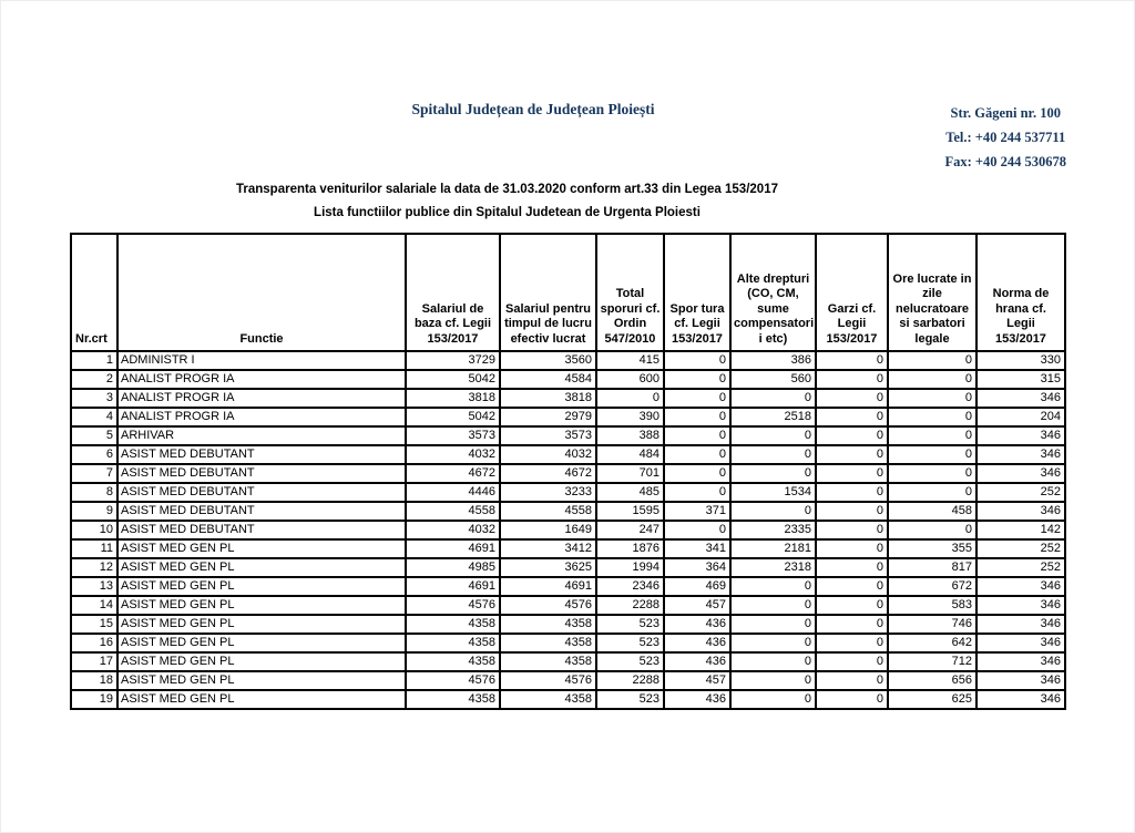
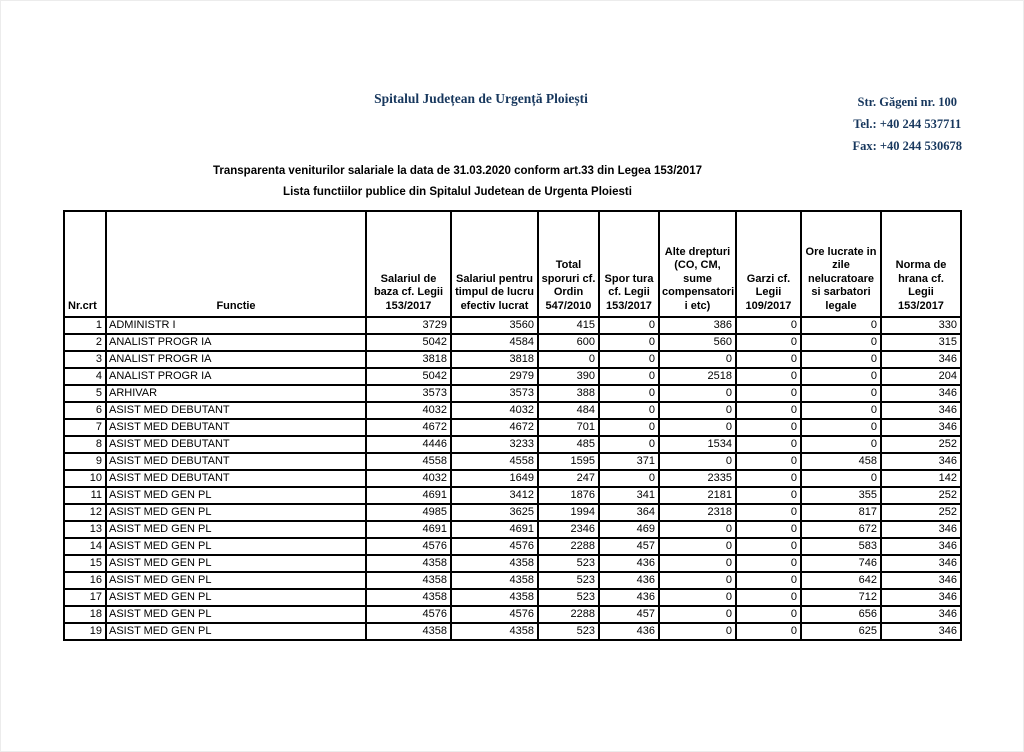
- Spitalul Județean de Județean Ploiești
+ Spitalul Județean de Urgență Ploiești
  Str. Găgeni nr. 100
  Tel.: +40 244 537711
  Fax: +40 244 530678
  Transparenta veniturilor salariale la data de 31.03.2020 conform art.33 din Legea 153/2017
  Lista functiilor publice din Spitalul Judetean de Urgenta Ploiesti
- Nr.crt	Functie	Salariul de baza cf. Legii 153/2017	Salariul pentru timpul de lucru efectiv lucrat	Total sporuri cf. Ordin 547/2010	Spor tura cf. Legii 153/2017	Alte drepturi (CO, CM, sume compensatori i etc)	Garzi cf. Legii 153/2017	Ore lucrate in zile nelucratoare si sarbatori legale	Norma de hrana cf. Legii 153/2017
+ Nr.crt	Functie	Salariul de baza cf. Legii 153/2017	Salariul pentru timpul de lucru efectiv lucrat	Total sporuri cf. Ordin 547/2010	Spor tura cf. Legii 153/2017	Alte drepturi (CO, CM, sume compensatori i etc)	Garzi cf. Legii 109/2017	Ore lucrate in zile nelucratoare si sarbatori legale	Norma de hrana cf. Legii 153/2017
  1	ADMINISTR I	3729	3560	415	0	386	0	0	330
  2	ANALIST PROGR IA	5042	4584	600	0	560	0	0	315
  3	ANALIST PROGR IA	3818	3818	0	0	0	0	0	346
  4	ANALIST PROGR IA	5042	2979	390	0	2518	0	0	204
  5	ARHIVAR	3573	3573	388	0	0	0	0	346
  6	ASIST MED DEBUTANT	4032	4032	484	0	0	0	0	346
  7	ASIST MED DEBUTANT	4672	4672	701	0	0	0	0	346
  8	ASIST MED DEBUTANT	4446	3233	485	0	1534	0	0	252
  9	ASIST MED DEBUTANT	4558	4558	1595	371	0	0	458	346
  10	ASIST MED DEBUTANT	4032	1649	247	0	2335	0	0	142
  11	ASIST MED GEN PL	4691	3412	1876	341	2181	0	355	252
  12	ASIST MED GEN PL	4985	3625	1994	364	2318	0	817	252
  13	ASIST MED GEN PL	4691	4691	2346	469	0	0	672	346
  14	ASIST MED GEN PL	4576	4576	2288	457	0	0	583	346
  15	ASIST MED GEN PL	4358	4358	523	436	0	0	746	346
  16	ASIST MED GEN PL	4358	4358	523	436	0	0	642	346
  17	ASIST MED GEN PL	4358	4358	523	436	0	0	712	346
  18	ASIST MED GEN PL	4576	4576	2288	457	0	0	656	346
  19	ASIST MED GEN PL	4358	4358	523	436	0	0	625	346
